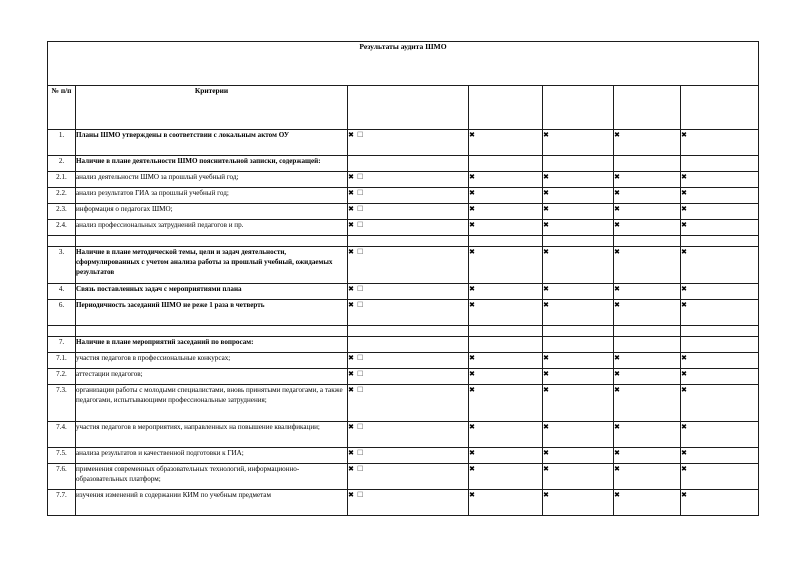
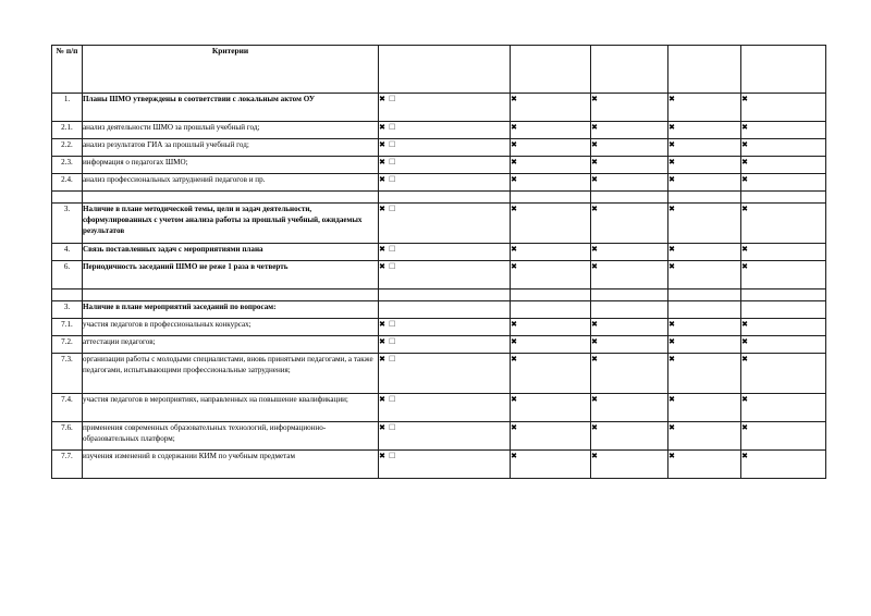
- Результаты аудита ШМО
  № п/п	Критерии
  1.	Планы ШМО утверждены в соответствии с локальным актом ОУ	✖ ☐	✖	✖	✖	✖
- 2.	Наличие в плане деятельности ШМО пояснительной записки, содержащей:
  2.1.	анализ деятельности ШМО за прошлый учебный год;	✖ ☐	✖	✖	✖	✖
  2.2.	анализ результатов ГИА за прошлый учебный год;	✖ ☐	✖	✖	✖	✖
  2.3.	информация о педагогах ШМО;	✖ ☐	✖	✖	✖	✖
  2.4.	анализ профессиональных затруднений педагогов и пр.	✖ ☐	✖	✖	✖	✖
  3.	Наличие в плане методической темы, цели и задач деятельности, сформулированных с учетом анализа работы за прошлый учебный, ожидаемых результатов	✖ ☐	✖	✖	✖	✖
  4.	Связь поставленных задач с мероприятиями плана	✖ ☐	✖	✖	✖	✖
  6.	Периодичность заседаний ШМО не реже 1 раза в четверть	✖ ☐	✖	✖	✖	✖
- 7.	Наличие в плане мероприятий заседаний по вопросам:
+ 3.	Наличие в плане мероприятий заседаний по вопросам:
- 7.1.	участия педагогов в профессиональные конкурсах;	✖ ☐	✖	✖	✖	✖
+ 7.1.	участия педагогов в профессиональных конкурсах;	✖ ☐	✖	✖	✖	✖
  7.2.	аттестации педагогов;	✖ ☐	✖	✖	✖	✖
  7.3.	организации работы с молодыми специалистами, вновь принятыми педагогами, а также педагогами, испытывающими профессиональные затруднения;	✖ ☐	✖	✖	✖	✖
  7.4.	участия педагогов в мероприятиях, направленных на повышение квалификации;	✖ ☐	✖	✖	✖	✖
- 7.5.	анализа результатов и качественной подготовки к ГИА;	✖ ☐	✖	✖	✖	✖
  7.6.	применения современных образовательных технологий, информационно-образовательных платформ;	✖ ☐	✖	✖	✖	✖
  7.7.	изучения изменений в содержании КИМ по учебным предметам	✖ ☐	✖	✖	✖	✖
